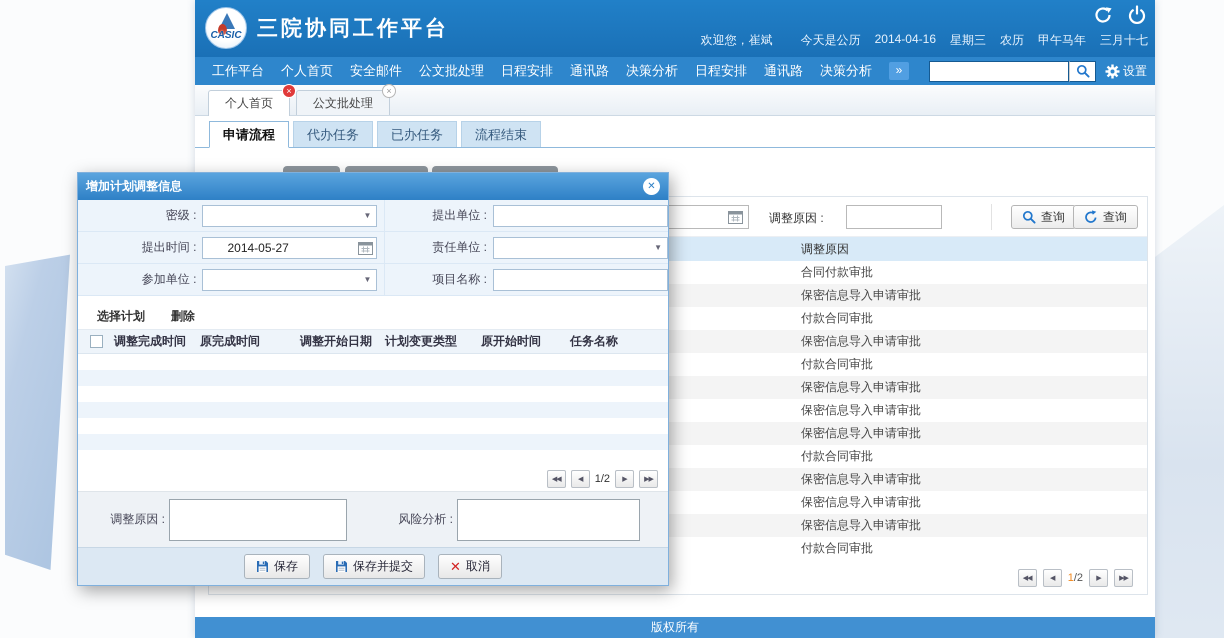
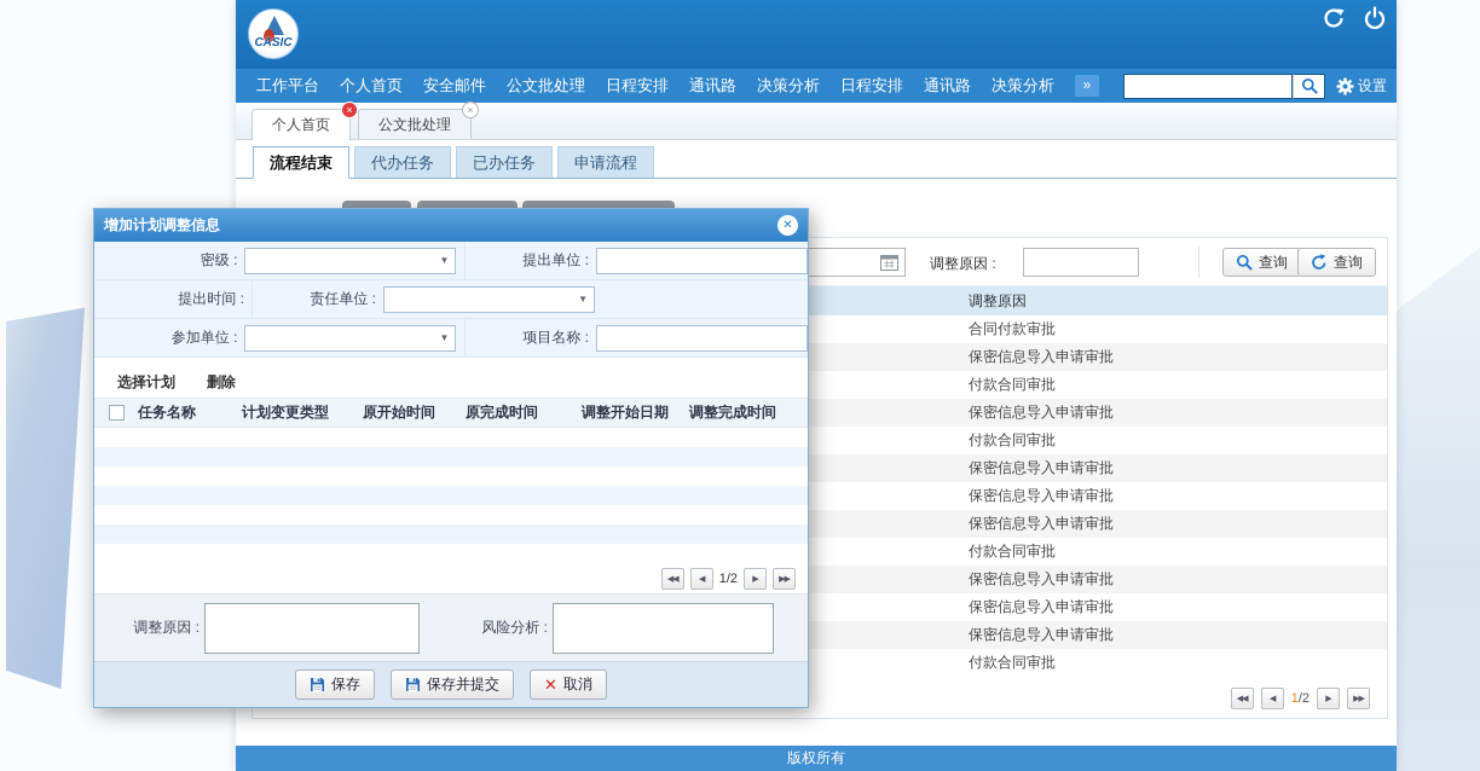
  CASIC
- 三院协同工作平台
- 欢迎您，崔斌
- 今天是公历
- 2014-04-16
- 星期三
- 农历
- 甲午马年
- 三月十七
  工作平台
  个人首页
  安全邮件
  公文批处理
  日程安排
  通讯路
  决策分析
  日程安排
  通讯路
  决策分析
  »
  设置
  个人首页
  ×
  公文批处理
  ×
- 申请流程
+ 流程结束
  代办任务
  已办任务
- 流程结束
+ 申请流程
  调整原因 :
  查询
  查询
  调整原因
  合同付款审批
  保密信息导入申请审批
  付款合同审批
  保密信息导入申请审批
  付款合同审批
  保密信息导入申请审批
  保密信息导入申请审批
  保密信息导入申请审批
  付款合同审批
  保密信息导入申请审批
  保密信息导入申请审批
  保密信息导入申请审批
  付款合同审批
  1/2
  版权所有
  增加计划调整信息
  ✕
  密级 :
  ▼
  提出单位 :
  提出时间 :
- 2014-05-27
  责任单位 :
  ▼
  参加单位 :
  ▼
  项目名称 :
  选择计划
  删除
- 调整完成时间
+ 任务名称
- 原完成时间
+ 计划变更类型
- 调整开始日期
+ 原开始时间
- 计划变更类型
+ 原完成时间
- 原开始时间
+ 调整开始日期
- 任务名称
+ 调整完成时间
  1/2
  调整原因 :
  风险分析 :
  保存
  保存并提交
  ✕
  取消
